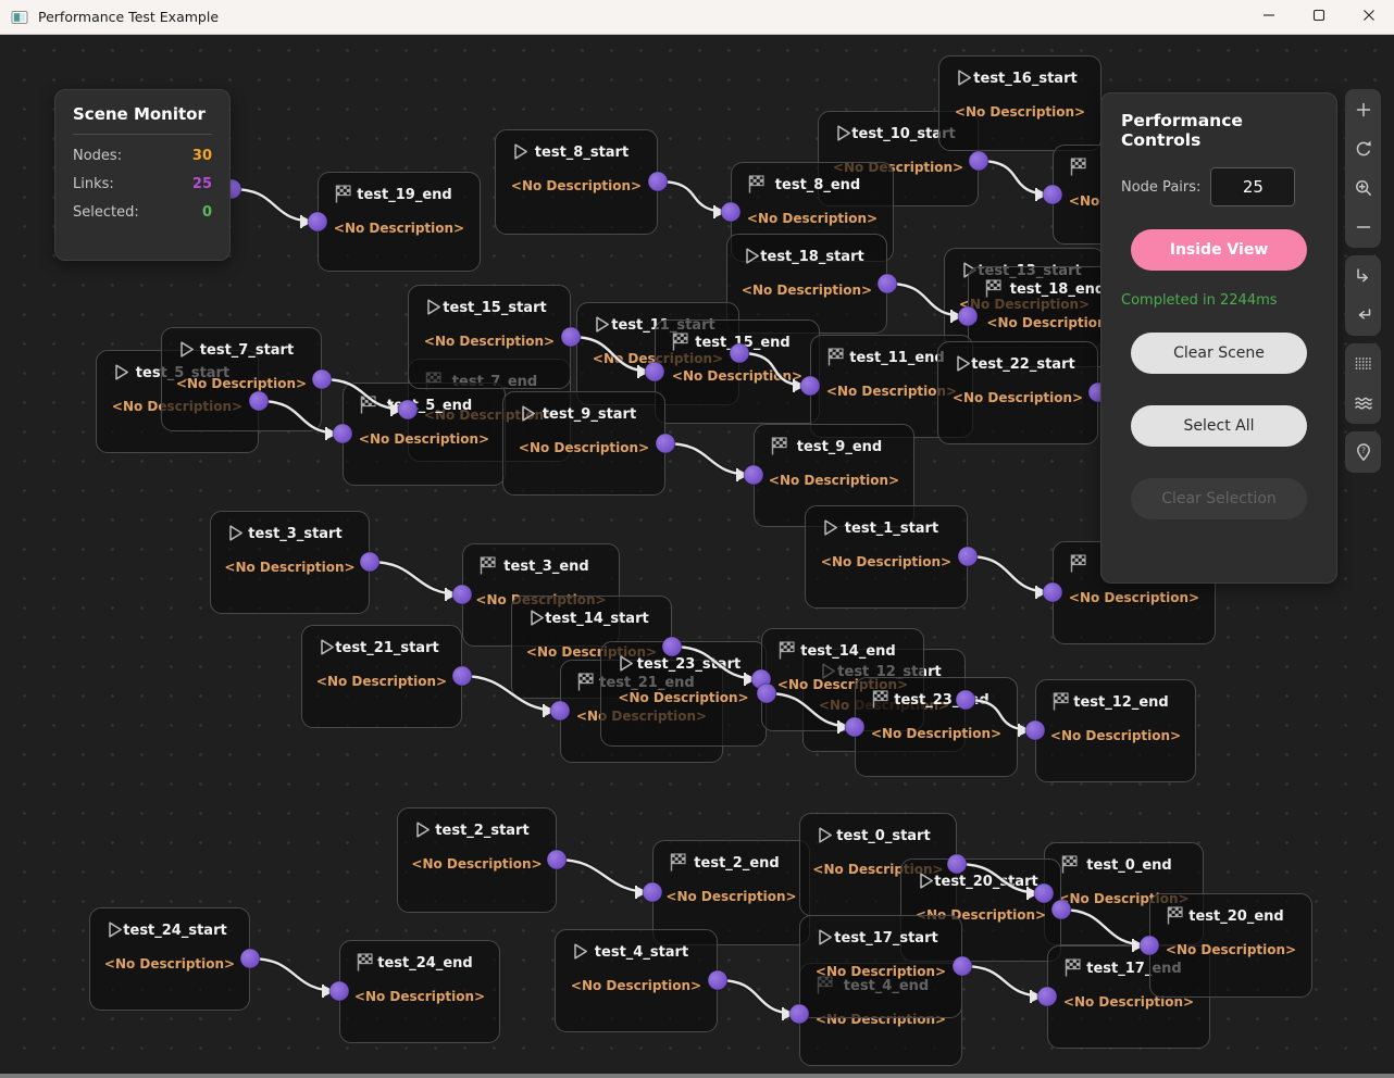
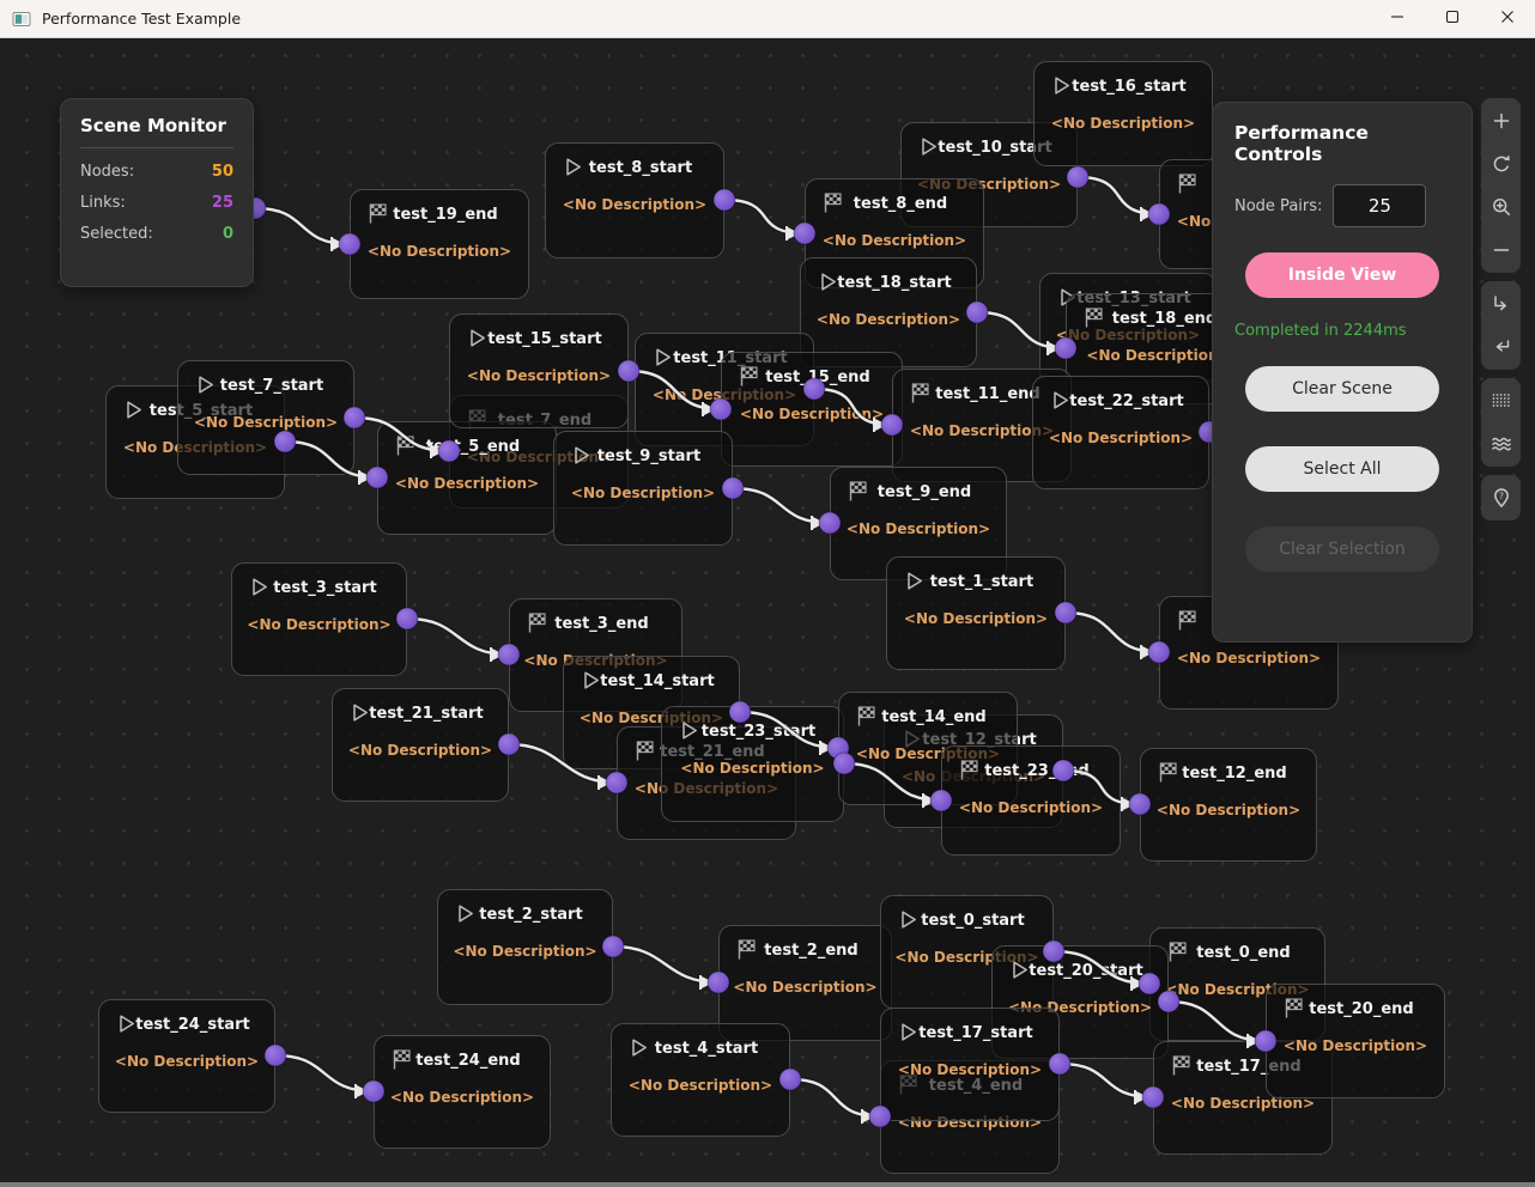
  test_13_start
  <No Description>
  test_10_start
  <No Description>
  test_16_start
  <No Description>
  test_8_start
  <No Description>
  test_8_end
  <No Description>
  test_19_end
  <No Description>
  test_18_start
  <No Description>
  test_18_en
  <No Descriptio
  test_11_start
  <N Description>
  test_7_end
  <No Descriptn>
  t_5_end
  <No Description>
  test_15_start
  <No Description>
  test_15_end
  <No Descriptin>
  test_11_end
  <No Description>
  test_22_start
  <No Description>
  test_5_start
  <No Description>
  test_7_start
  <No Description>
  test_9_start
  <No Description>
  test_9_end
  <No Description>
  test_1_start
  <No Description>
  <No Description>
  test_3_start
  <No Description>
  test_3_end
  <No Description>
  test_14_start
  <No Description>
  test_21_start
  <No Description>
  test_21_end
  <No Description>
  test_23_start
  <No Description>
  test_12_start
  <No Description>
  test_14_end
  <No Description>
  test_23d
  <No Description>
  test_12_end
  <No Description>
  test_2_start
  <No Description>
  test_2_end
  <No Description>
  test_0_start
  <No Description>
  test_0_end
  <No Description>
  test_20_tart
  <No Description>
  test_4_end
  <No Description>
  test_17_start
  <No Description>
  test_17_end
  <No Description>
  test_20_end
  <No Description>
  test_4_start
  <No Description>
  test_24_start
  <No Description>
  test_24_end
  <No Description>
  Scene Monitor
  Nodes:
- 30
+ 50
  Links:
  25
  Selected:
  0
  Performance Controls
  Node Pairs:
  25
  Inside View
  Completed in 2244ms
  Clear Scene
  Select All
  Clear Selection
  ?
  Performance Test Example
